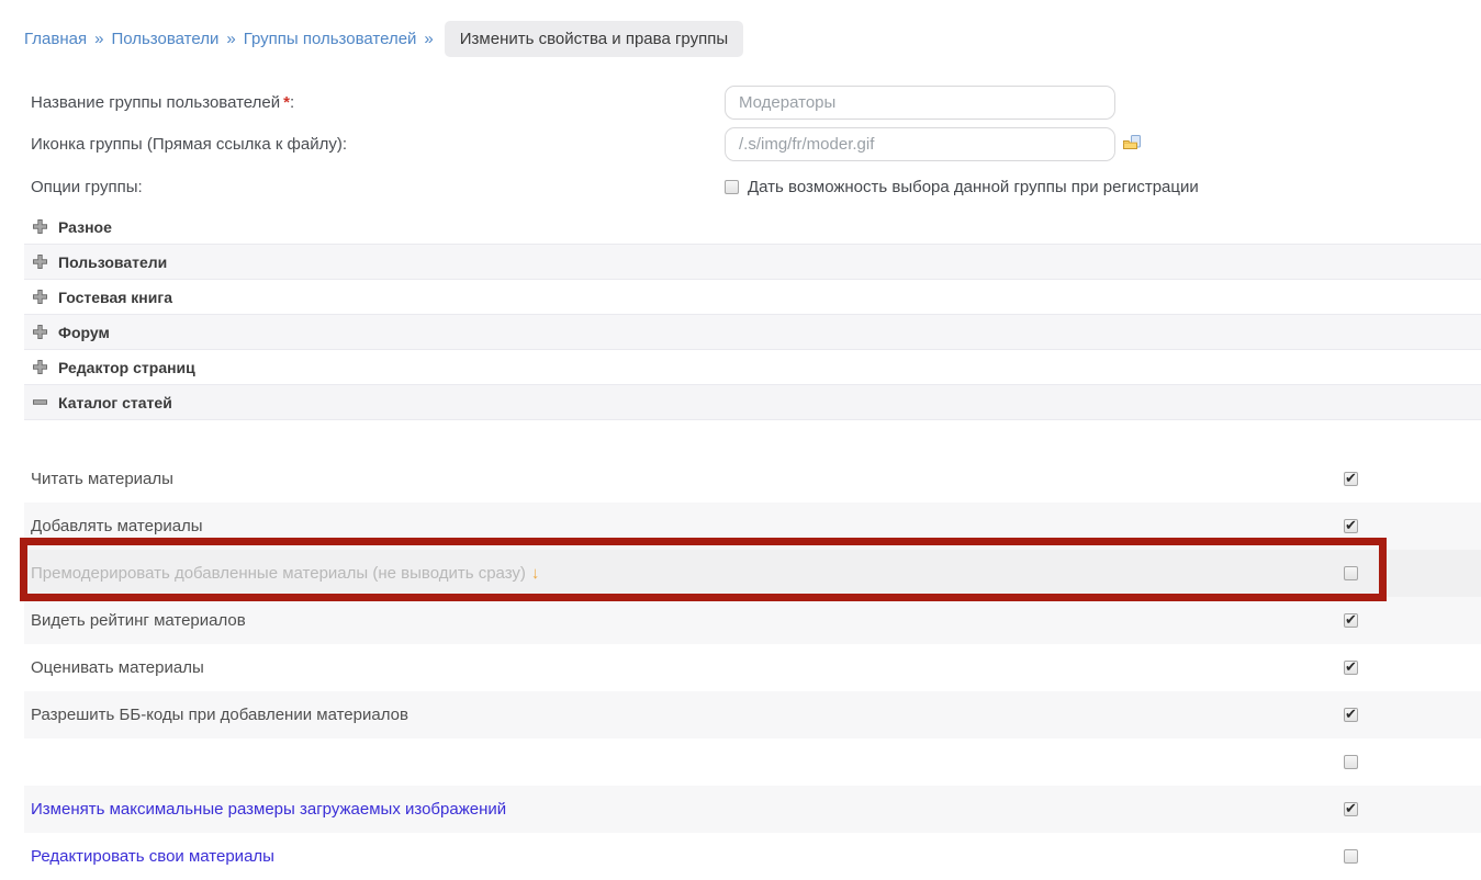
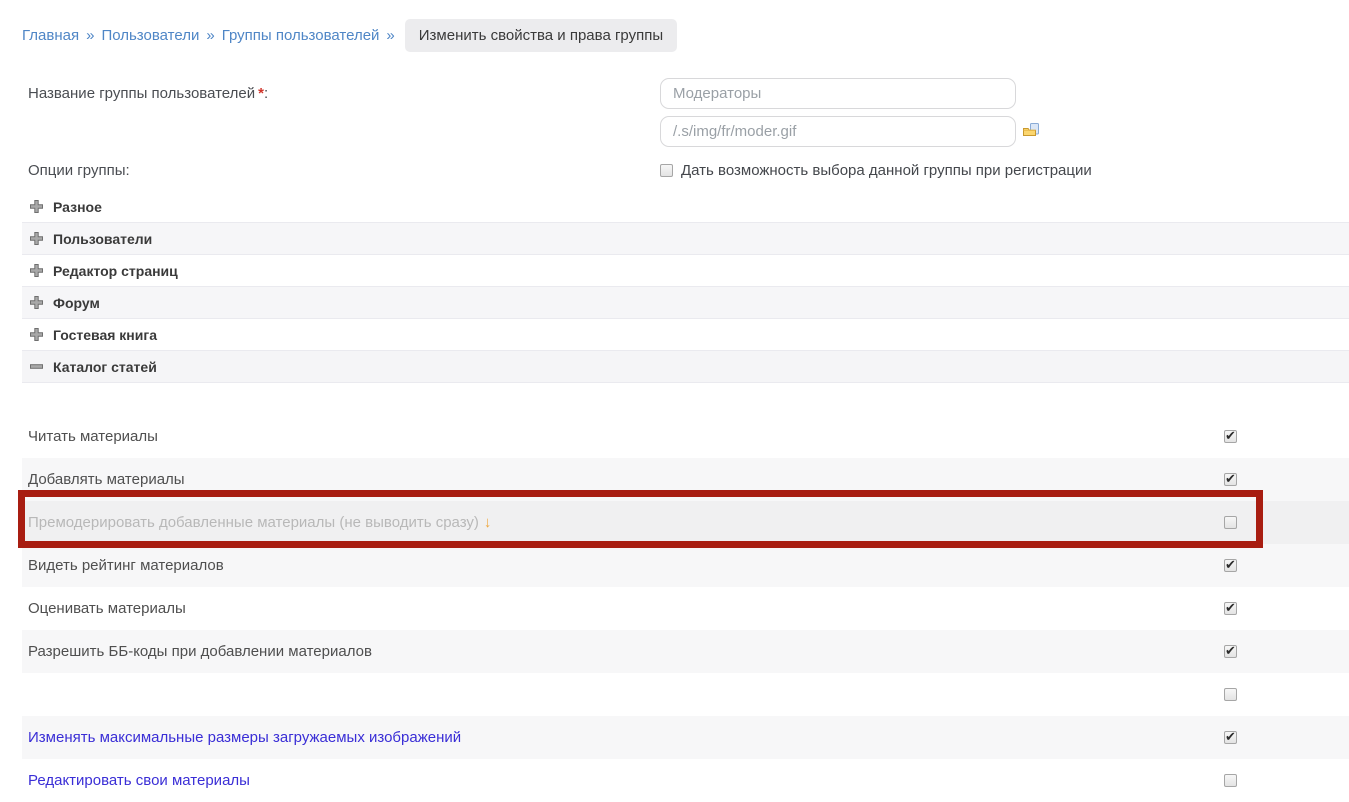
  Главная
  »
  Пользователи
  »
  Группы пользователей
  »
  Изменить свойства и права группы
  Название группы пользователей *:
  Модераторы
- Иконка группы (Прямая ссылка к файлу):
  /.s/img/fr/moder.gif
  Опции группы:
  Дать возможность выбора данной группы при регистрации
  Разное
  Пользователи
- Гостевая книга
+ Редактор страниц
  Форум
- Редактор страниц
+ Гостевая книга
  Каталог статей
  Читать материалы
  ✔
  Добавлять материалы
  ✔
  Премодерировать добавленные материалы (не выводить сразу) ↓
  Видеть рейтинг материалов
  ✔
  Оценивать материалы
  ✔
  Разрешить ББ-коды при добавлении материалов
  ✔
  Изменять максимальные размеры загружаемых изображений
  ✔
  Редактировать свои материалы
